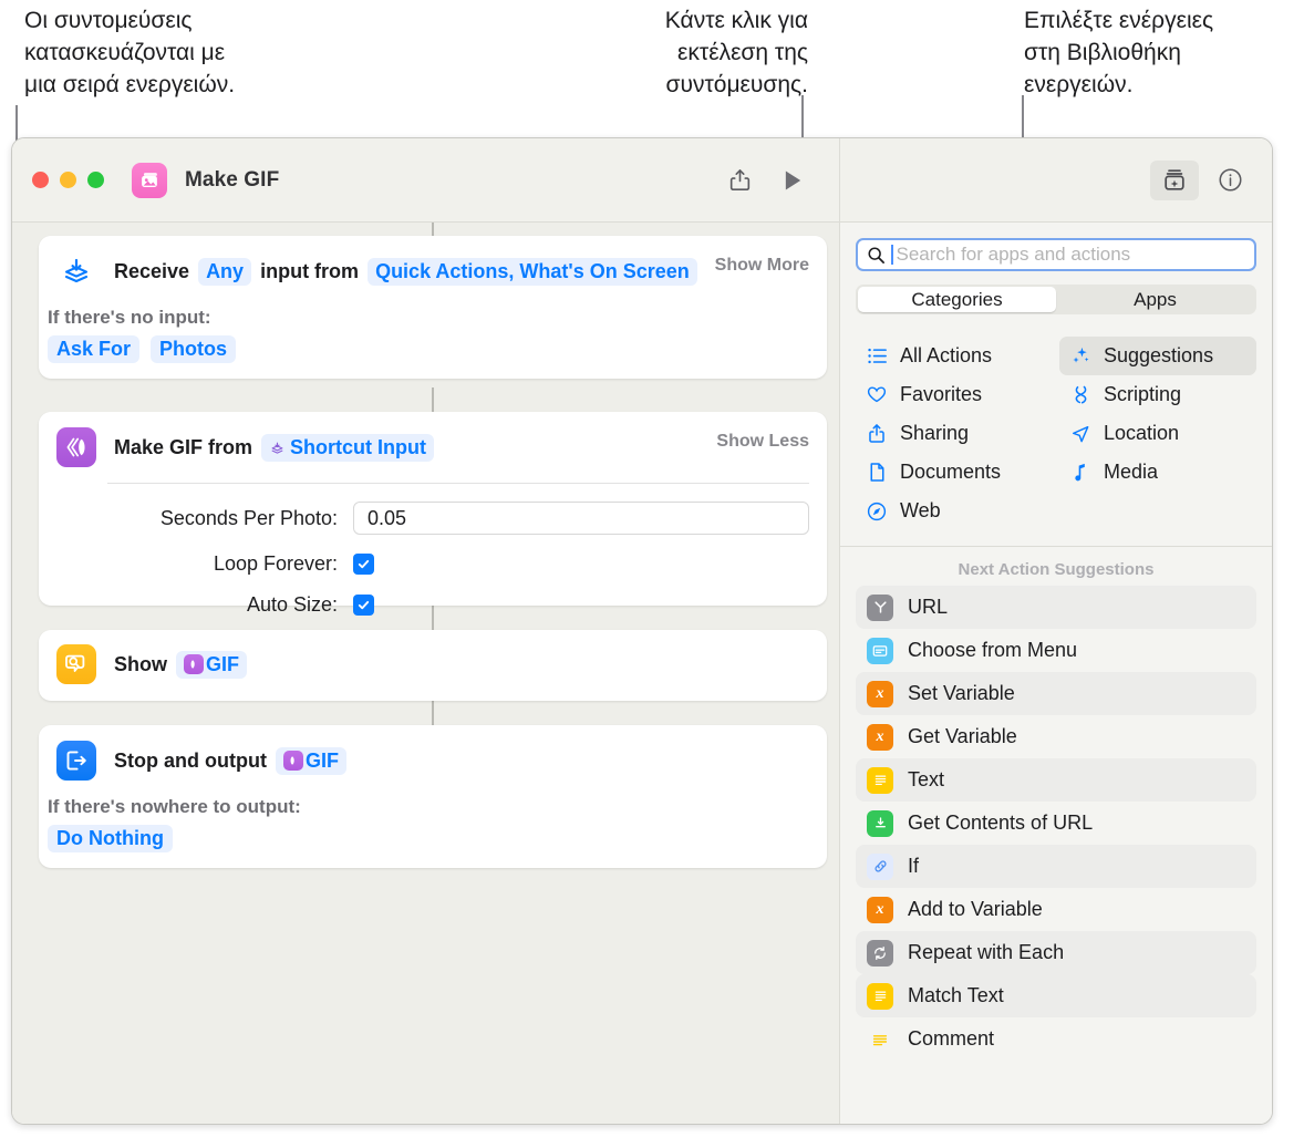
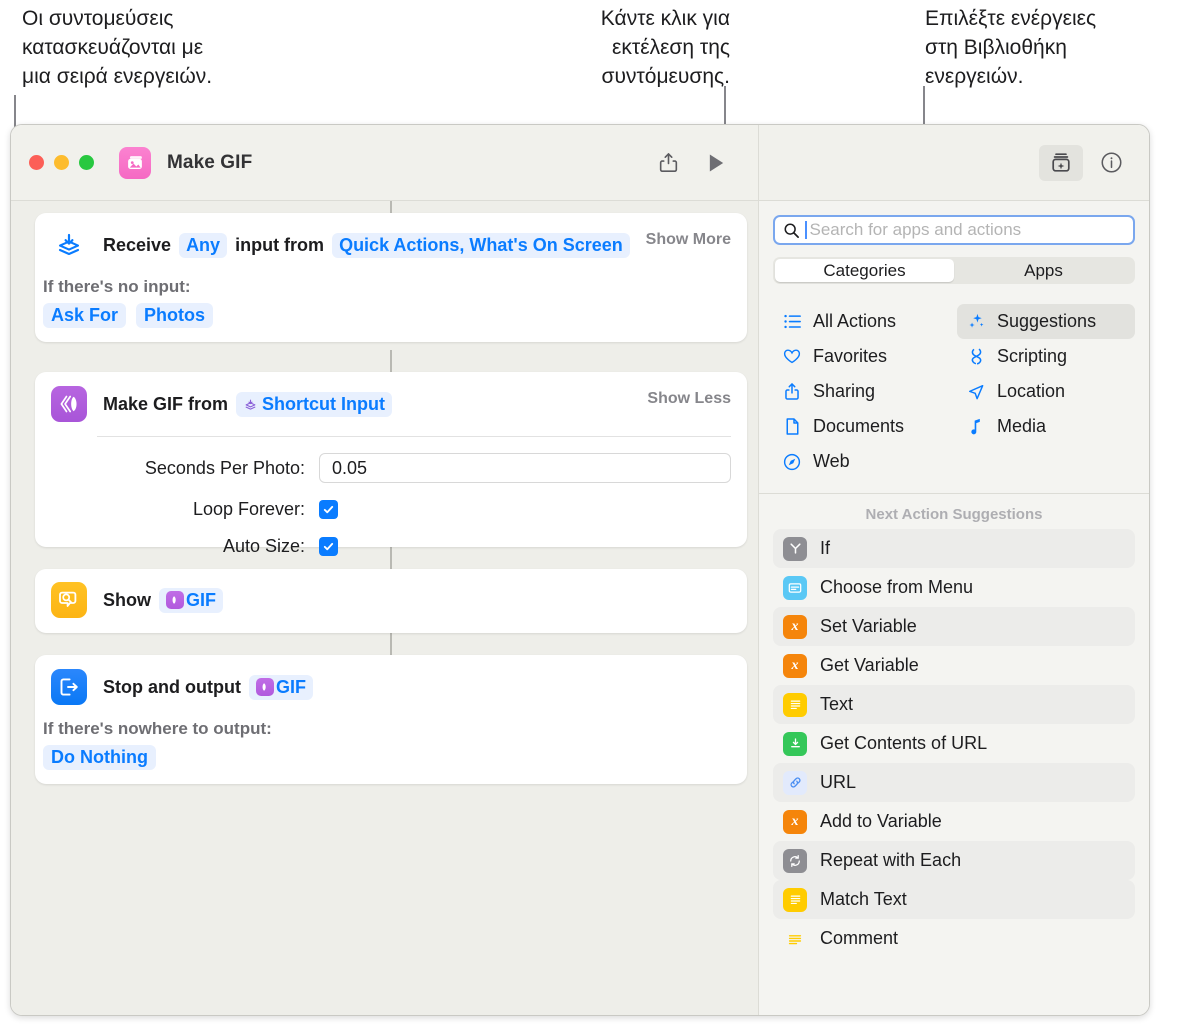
  Οι συντομεύσεις
  κατασκευάζονται με
  μια σειρά ενεργειών.
  Κάντε κλικ για
  εκτέλεση της
  συντόμευσης.
  Επιλέξτε ενέργειες
  στη Βιβλιοθήκη
  ενεργειών.
  Make GIF
  Receive
  Any
  input from
  Quick Actions, What's On Screen
  Show More
  If there's no input:
  Ask For
  Photos
  Make GIF from
  Shortcut Input
  Show Less
  Seconds Per Photo:
  0.05
  Loop Forever:
  Auto Size:
  Show
  GIF
  Stop and output
  GIF
  If there's nowhere to output:
  Do Nothing
  Search for apps and actions
  Categories
  Apps
  All Actions
  Suggestions
  Favorites
  Scripting
  Sharing
  Location
  Documents
  Media
  Web
  Next Action Suggestions
- URL
+ If
  Choose from Menu
  x
  Set Variable
  x
  Get Variable
  Text
  Get Contents of URL
- If
+ URL
  x
  Add to Variable
  Repeat with Each
  Match Text
  Comment
